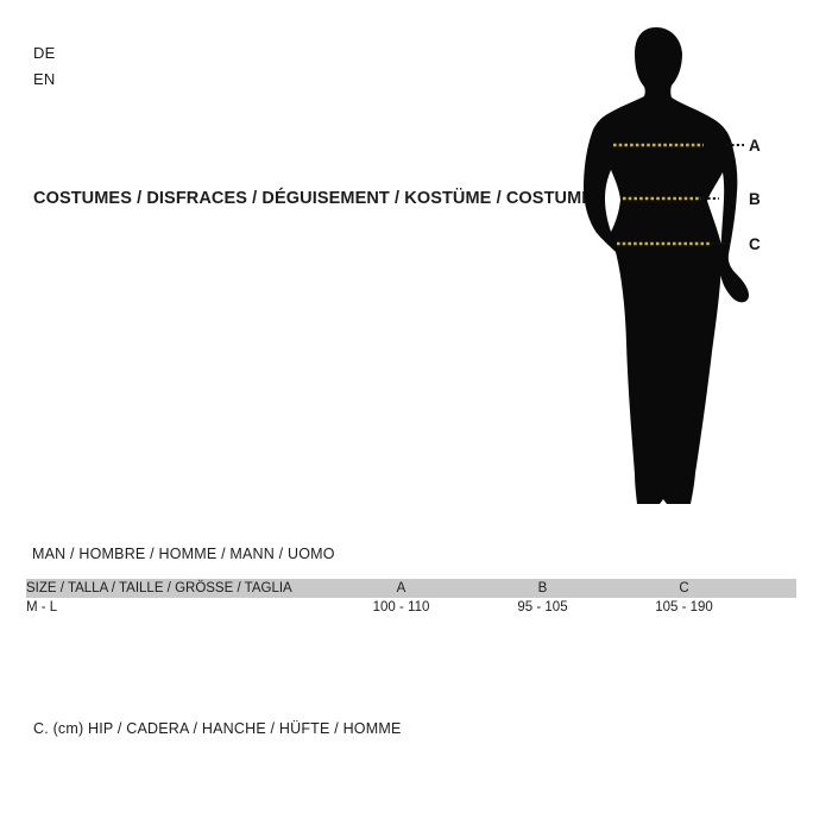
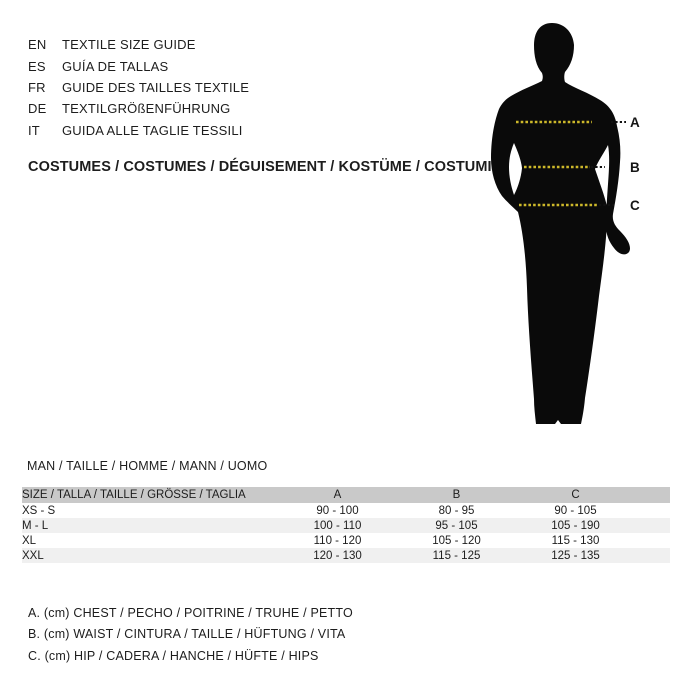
- DE
+ EN
+ TEXTILE SIZE GUIDE
+ ES
+ GUÍA DE TALLAS
+ FR
+ GUIDE DES TAILLES TEXTILE
- EN
+ DE
+ TEXTILGRÖßENFÜHRUNG
+ IT
+ GUIDA ALLE TAGLIE TESSILI
- COSTUMES / DISFRACES / DÉGUISEMENT / KOSTÜME / COSTUMI
+ COSTUMES / COSTUMES / DÉGUISEMENT / KOSTÜME / COSTUMI
  A
  B
  C
- MAN / HOMBRE / HOMME / MANN / UOMO
+ MAN / TAILLE / HOMME / MANN / UOMO
  SIZE / TALLA / TAILLE / GRÖSSE / TAGLIA	A	B	C
+ XS - S	90 - 100	80 - 95	90 - 105
  M - L	100 - 110	95 - 105	105 - 190
+ XL	110 - 120	105 - 120	115 - 130
+ XXL	120 - 130	115 - 125	125 - 135
+ A. (cm) CHEST / PECHO / POITRINE / TRUHE / PETTO
+ B. (cm) WAIST / CINTURA / TAILLE / HÜFTUNG / VITA
- C. (cm) HIP / CADERA / HANCHE / HÜFTE / HOMME
+ C. (cm) HIP / CADERA / HANCHE / HÜFTE / HIPS
